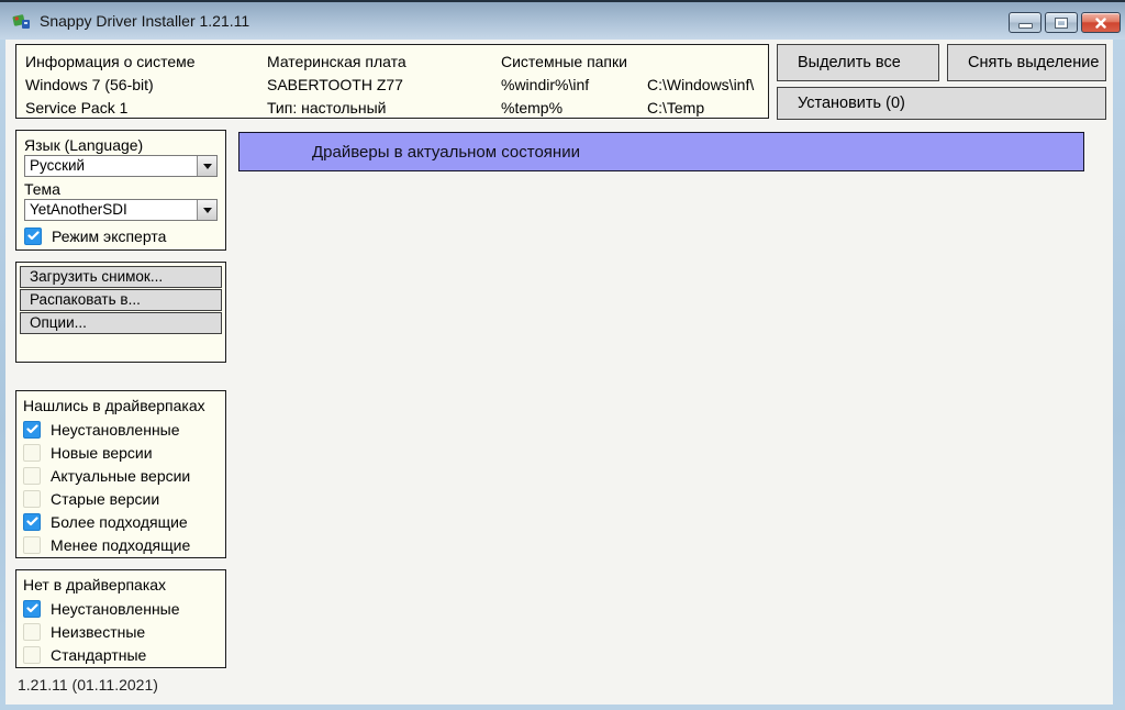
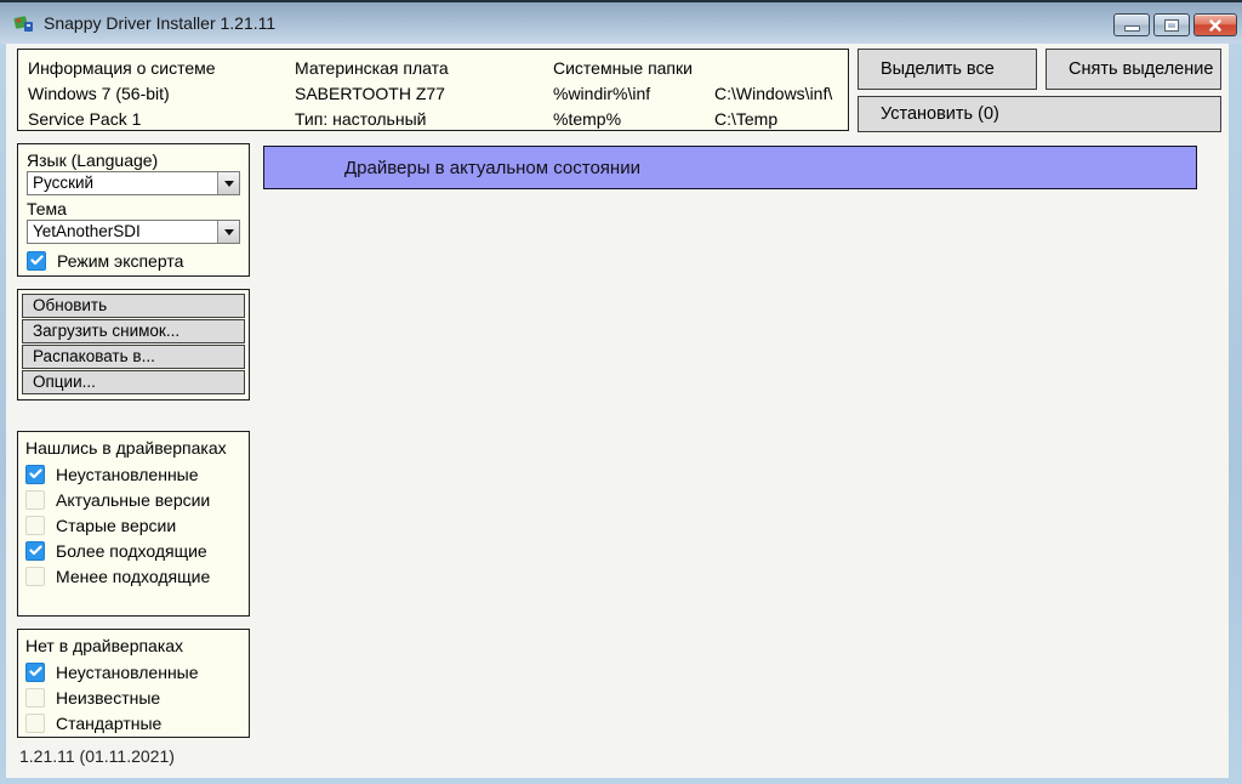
  Snappy Driver Installer 1.21.11
  Информация о системе
  Windows 7 (56-bit)
  Service Pack 1
  Материнская плата
  SABERTOOTH Z77
  Тип: настольный
  Системные папки
  %windir%\inf
  %temp%
  C:\Windows\inf\
  C:\Temp
  Выделить все
  Снять выделение
  Установить (0)
  Драйверы в актуальном состоянии
  Язык (Language)
  Русский
  Тема
  YetAnotherSDI
  Режим эксперта
+ Обновить
  Загрузить снимок...
  Распаковать в...
  Опции...
  Нашлись в драйверпаках
  Неустановленные
- Новые версии
  Актуальные версии
  Старые версии
  Более подходящие
  Менее подходящие
  Нет в драйверпаках
  Неустановленные
  Неизвестные
  Стандартные
  1.21.11 (01.11.2021)
